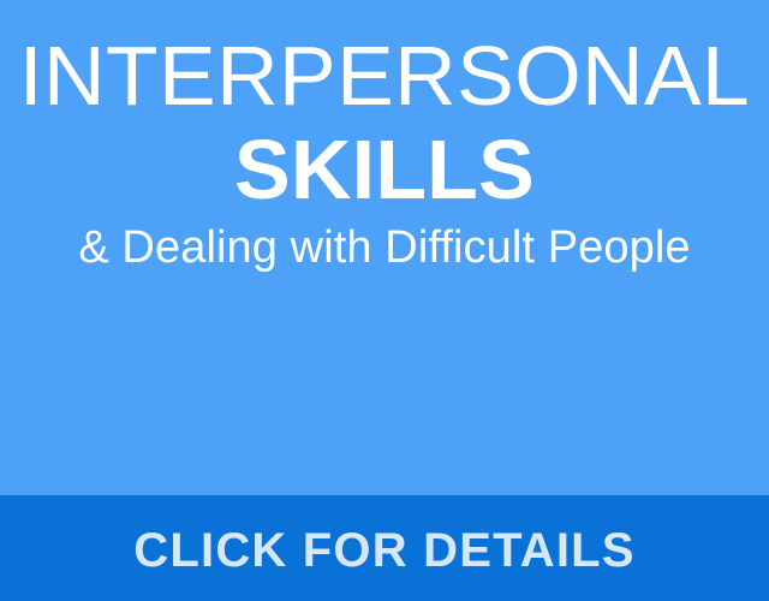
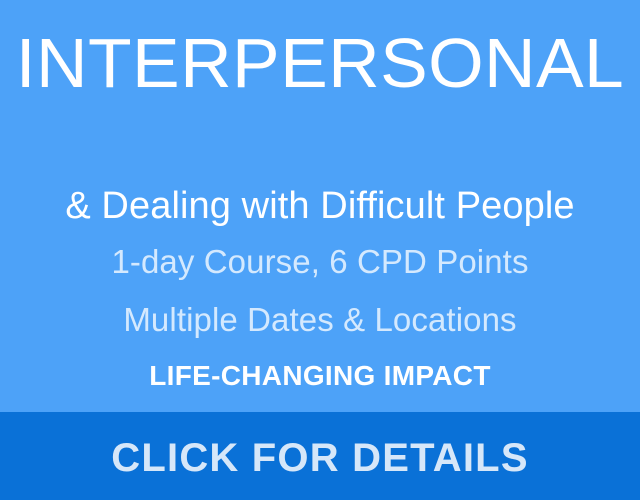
  INTERPERSONAL
- SKILLS
  & Dealing with Difficult People
+ 1-day Course, 6 CPD Points
+ Multiple Dates & Locations
+ LIFE-CHANGING IMPACT
  CLICK FOR DETAILS
